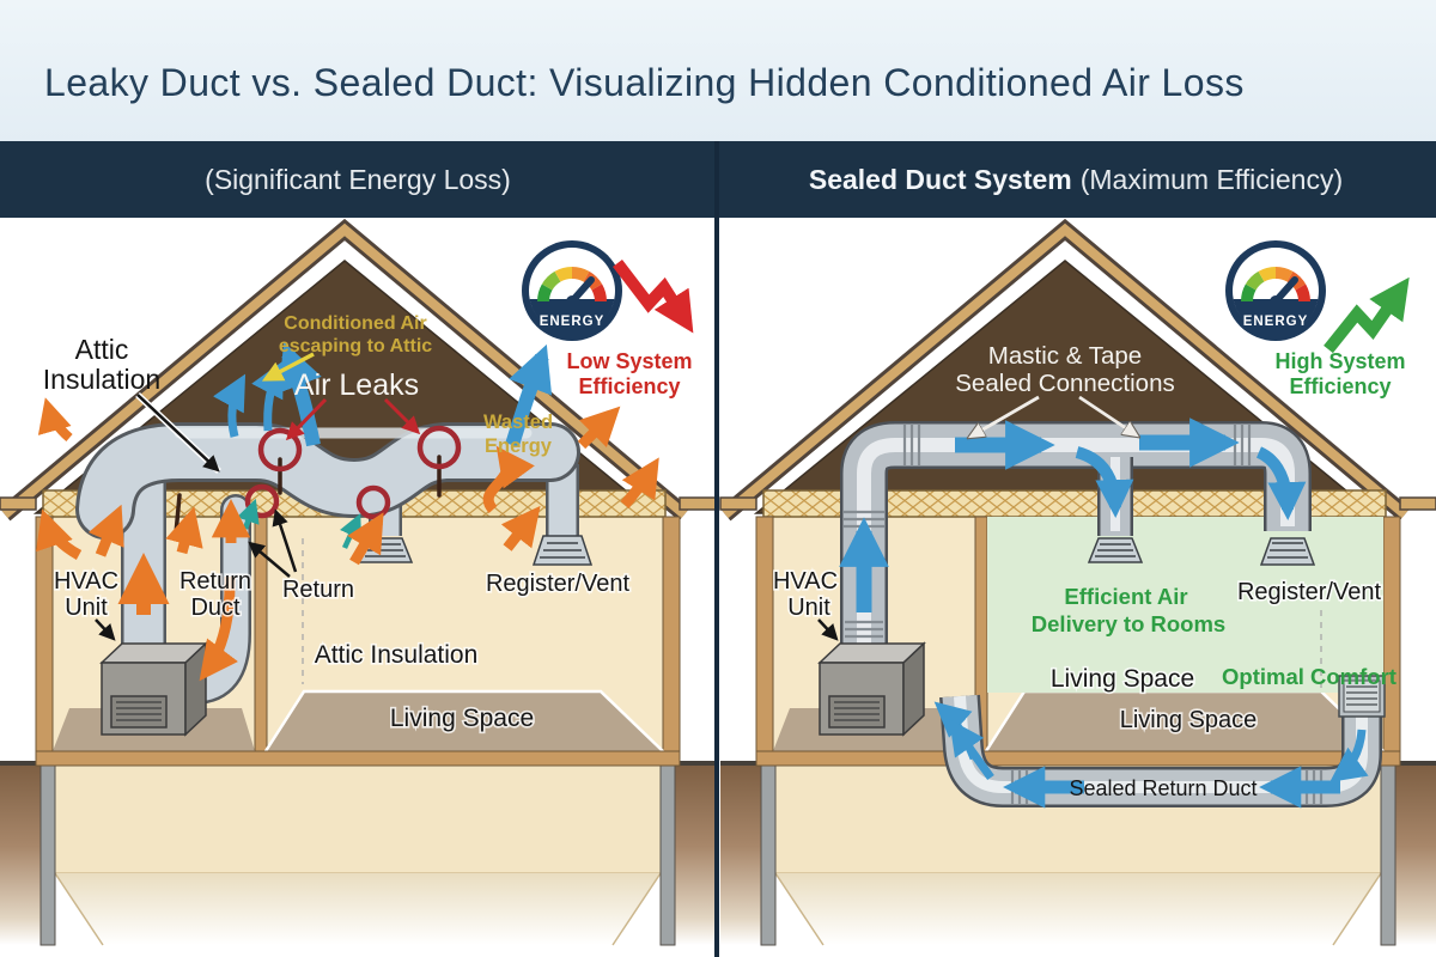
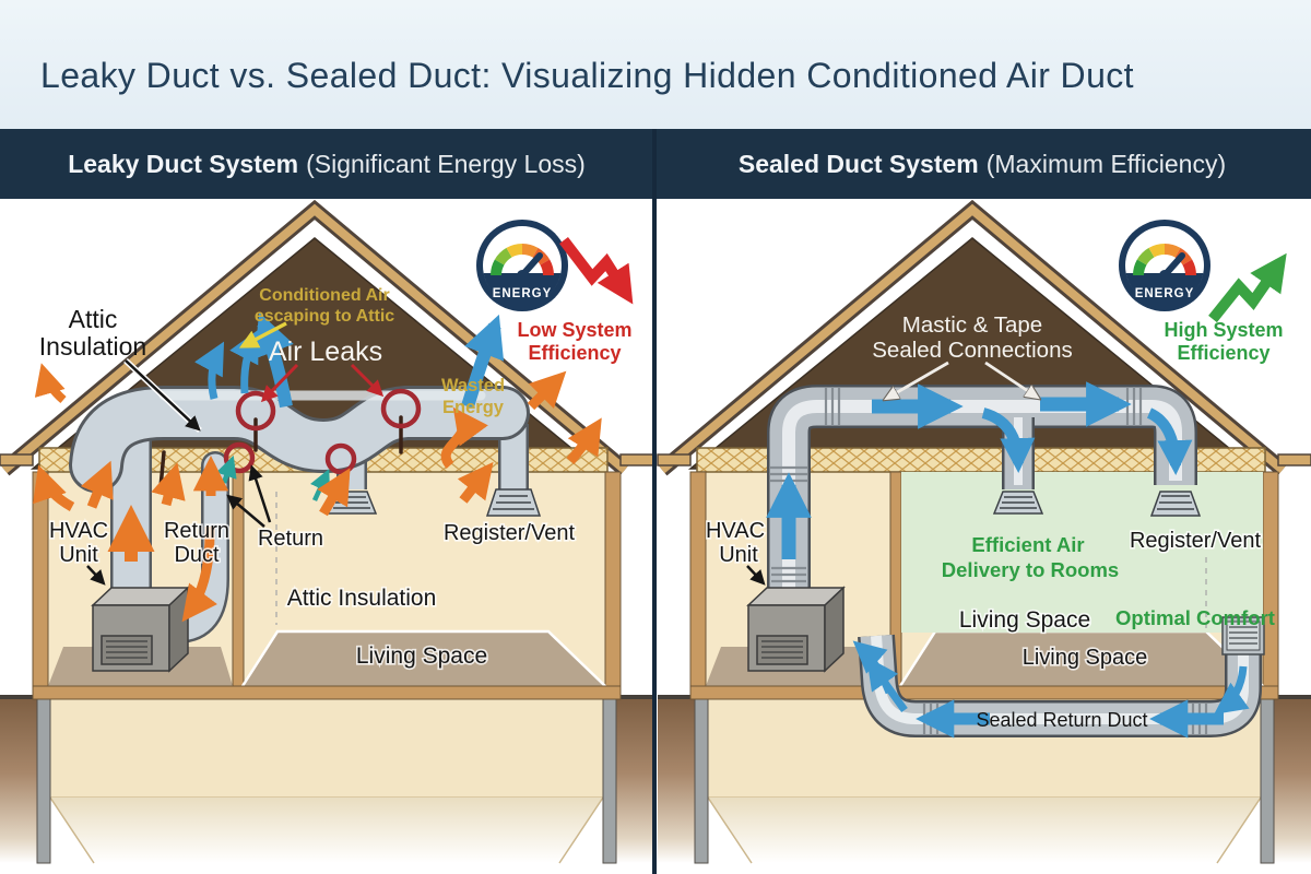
- Leaky Duct vs. Sealed Duct: Visualizing Hidden Conditioned Air Loss
+ Leaky Duct vs. Sealed Duct: Visualizing Hidden Conditioned Air Duct
+ Leaky Duct System
  (Significant Energy Loss)
  Sealed Duct System
  (Maximum Efficiency)
  ENERGY
  Low System
  Efficiency
  Attic
  Insulation
  Conditioned Air
  escaping to Attic
  Air Leaks
  Wasted
  Energy
  HVAC
  Unit
  Return
  Duct
  Return
  Register/Vent
  Attic Insulation
  Living Space
  ENERGY
  High System
  Efficiency
  Mastic & Tape
  Sealed Connections
  HVAC
  Unit
  Efficient Air
  Delivery to Rooms
  Register/Vent
  Living Space
  Optimal Comfort
  Living Space
  Sealed Return Duct
